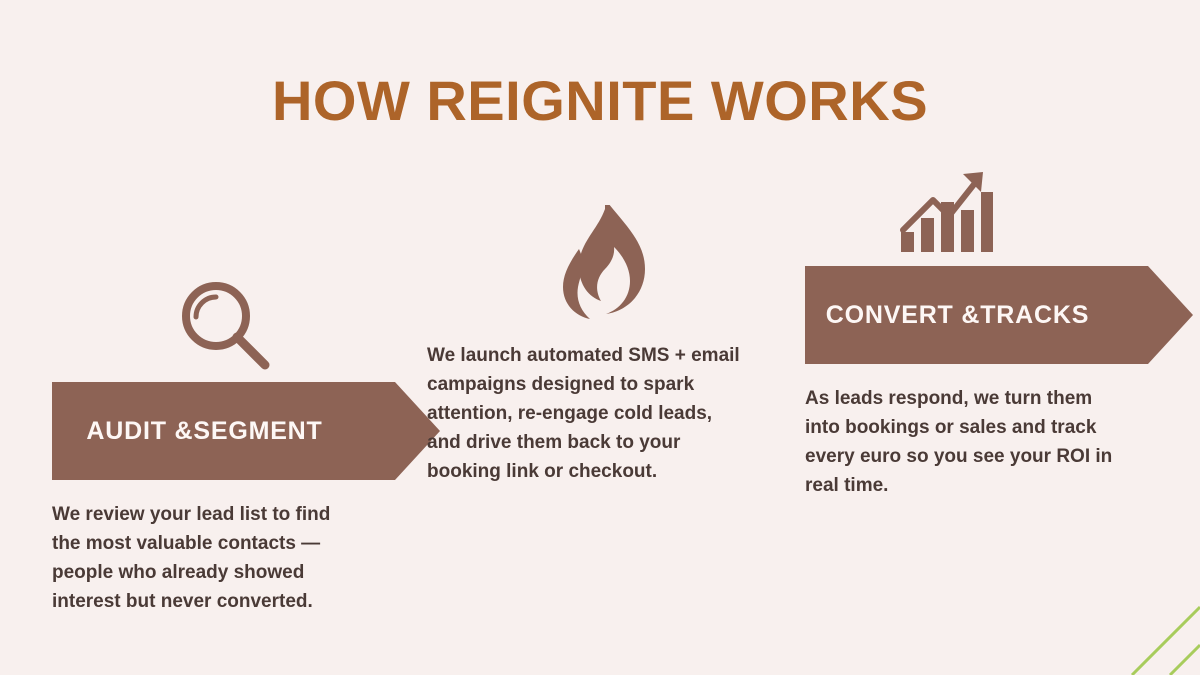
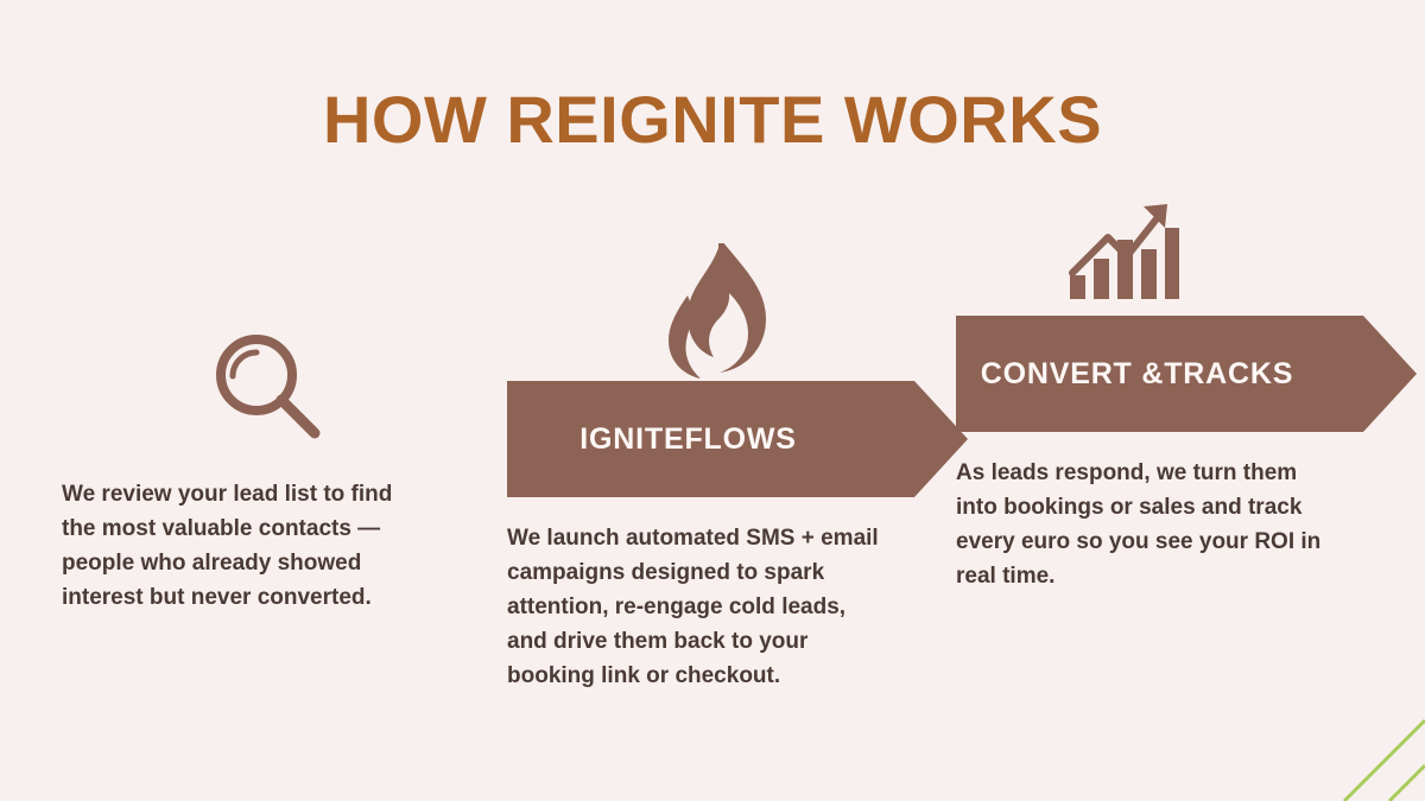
  HOW REIGNITE WORKS
- AUDIT &
- SEGMENT
  We review your lead list to find the most valuable contacts — people who already showed interest but never converted.
+ IGNITE
+ FLOWS
  We launch automated SMS + email campaigns designed to spark attention, re-engage cold leads, and drive them back to your booking link or checkout.
  CONVERT &
  TRACKS
  As leads respond, we turn them into bookings or sales and track every euro so you see your ROI in real time.
